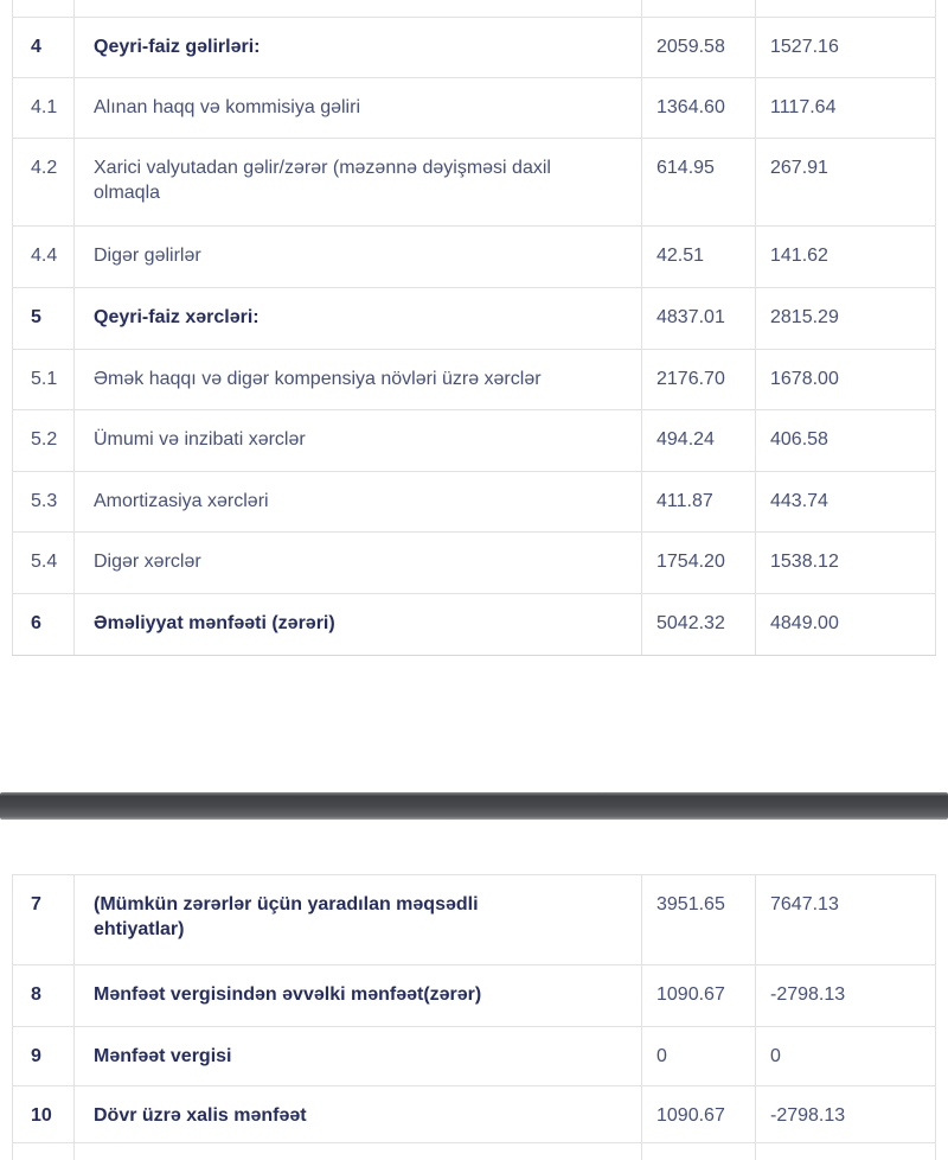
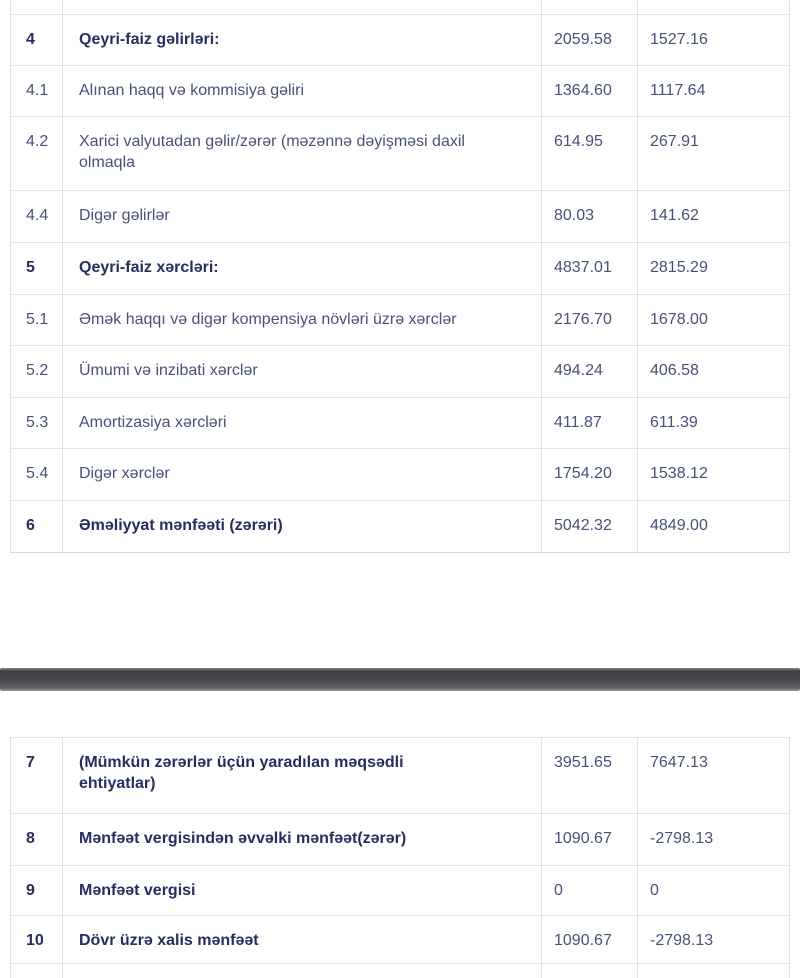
  4	Qeyri-faiz gəlirləri:	2059.58	1527.16
  4.1	Alınan haqq və kommisiya gəliri	1364.60	1117.64
  4.2	Xarici valyutadan gəlir/zərər (məzənnə dəyişməsi daxil olmaqla	614.95	267.91
- 4.4	Digər gəlirlər	42.51	141.62
+ 4.4	Digər gəlirlər	80.03	141.62
  5	Qeyri-faiz xərcləri:	4837.01	2815.29
  5.1	Əmək haqqı və digər kompensiya növləri üzrə xərclər	2176.70	1678.00
  5.2	Ümumi və inzibati xərclər	494.24	406.58
- 5.3	Amortizasiya xərcləri	411.87	443.74
+ 5.3	Amortizasiya xərcləri	411.87	611.39
  5.4	Digər xərclər	1754.20	1538.12
  6	Əməliyyat mənfəəti (zərəri)	5042.32	4849.00
  7	(Mümkün zərərlər üçün yaradılan məqsədli ehtiyatlar)	3951.65	7647.13
  8	Mənfəət vergisindən əvvəlki mənfəət(zərər)	1090.67	-2798.13
  9	Mənfəət vergisi	0	0
  10	Dövr üzrə xalis mənfəət	1090.67	-2798.13
